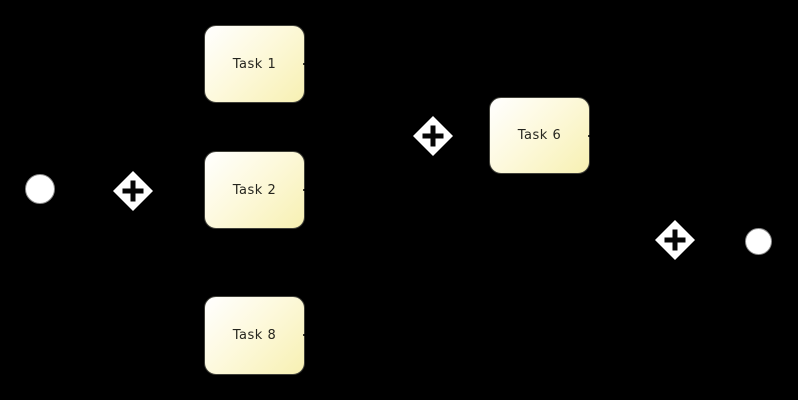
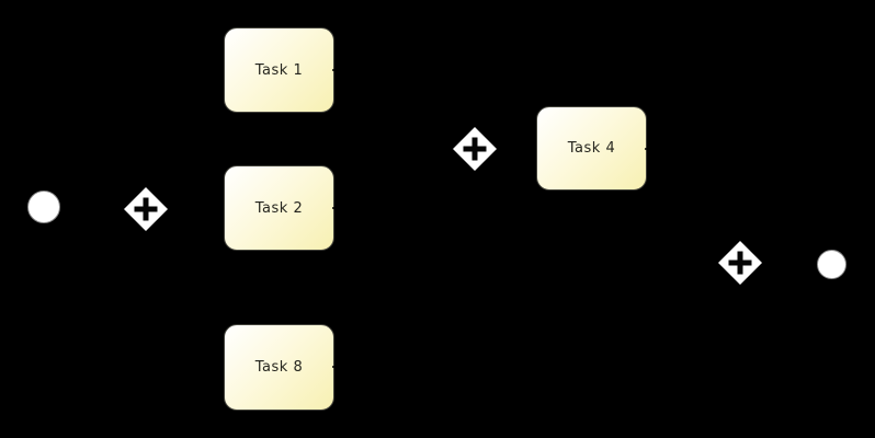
  Task 1
  Task 2
  Task 8
- Task 6
+ Task 4
